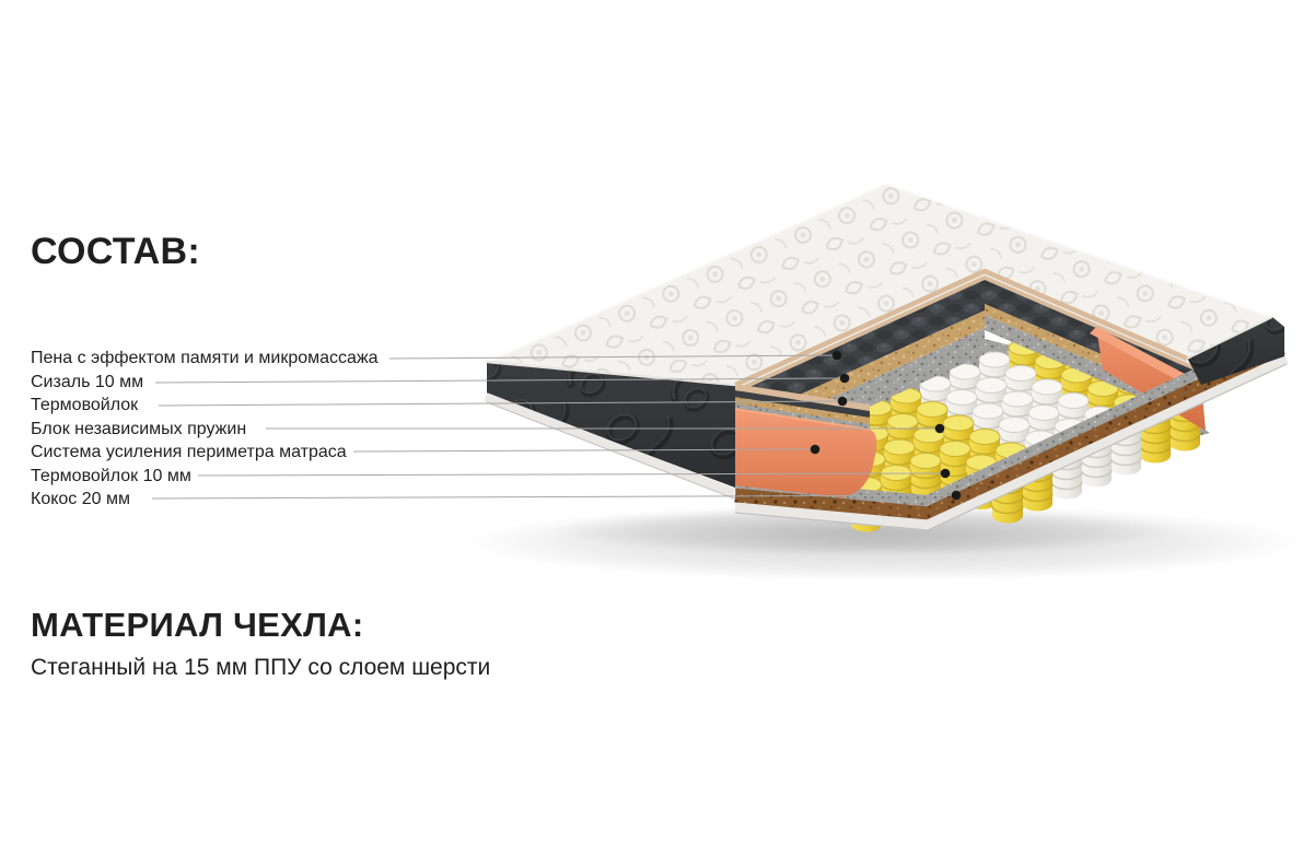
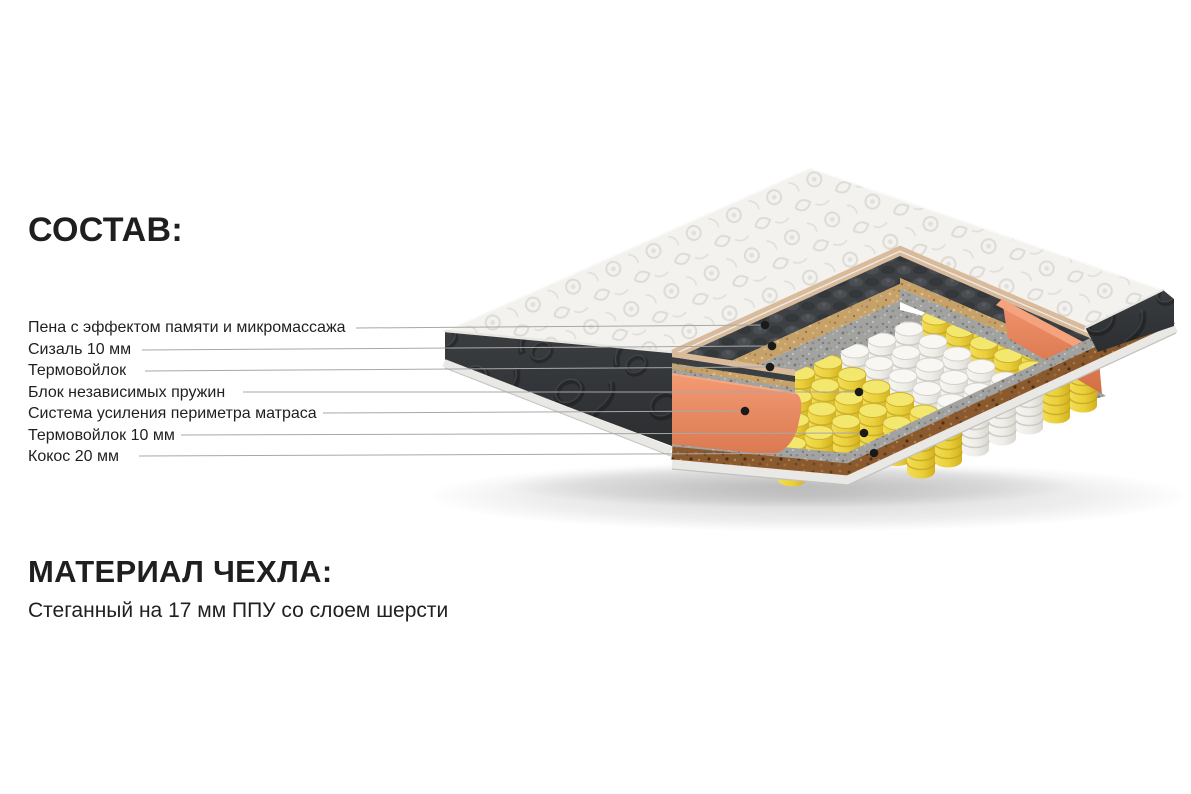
  СОСТАВ:
  Пена с эффектом памяти и микромассажа
  Сизаль 10 мм
  Термовойлок
  Блок независимых пружин
  Система усиления периметра матраса
  Термовойлок 10 мм
  Кокос 20 мм
  МАТЕРИАЛ ЧЕХЛА:
- Стеганный на 15 мм ППУ со слоем шерсти
+ Стеганный на 17 мм ППУ со слоем шерсти
